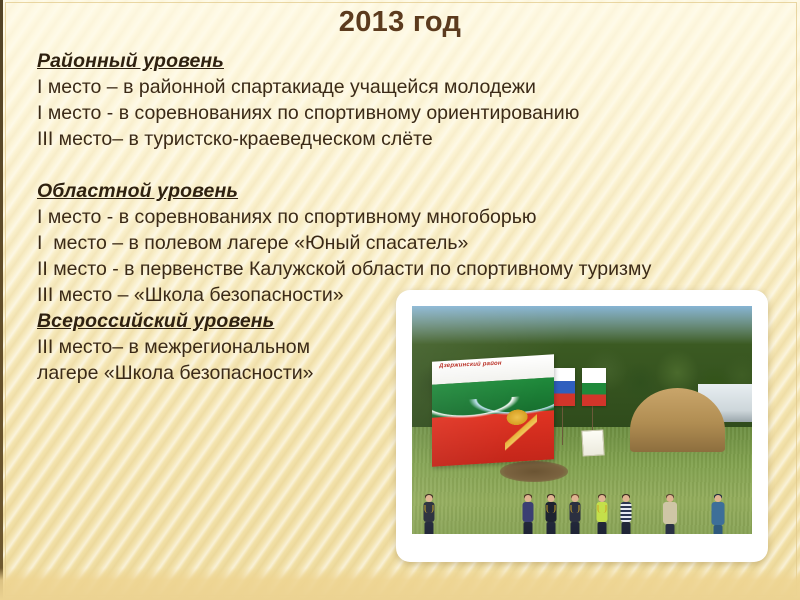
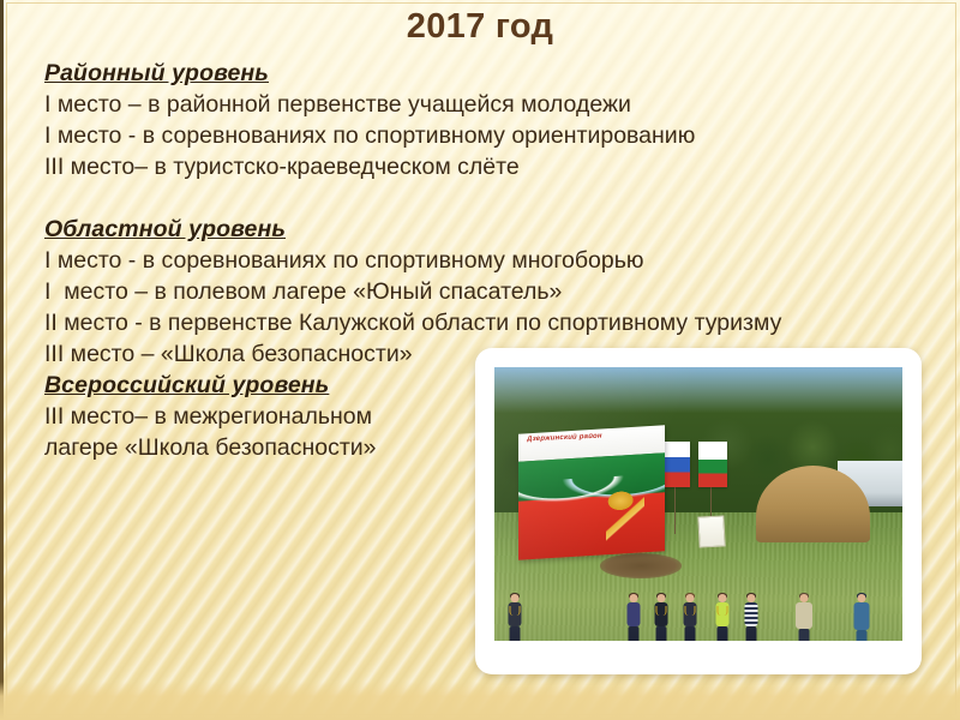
- 2013 год
+ 2017 год
  Районный уровень
- I место – в районной спартакиаде учащейся молодежи
+ I место – в районной первенстве учащейся молодежи
  I место - в соревнованиях по спортивному ориентированию
  III место– в туристско-краеведческом слёте
  Областной уровень
  I место - в соревнованиях по спортивному многоборью
  I место – в полевом лагере «Юный спасатель»
  II место - в первенстве Калужской области по спортивному туризму
  III место – «Школа безопасности»
  Всероссийский уровень
  III место– в межрегиональном
  лагере «Школа безопасности»
